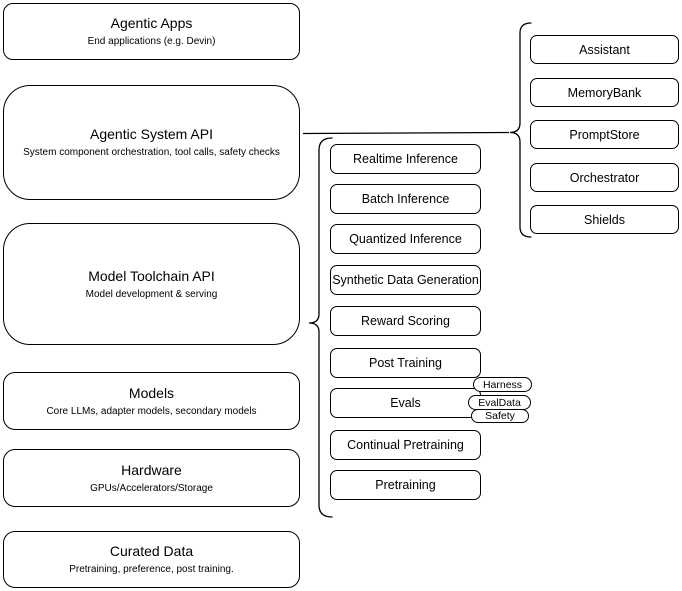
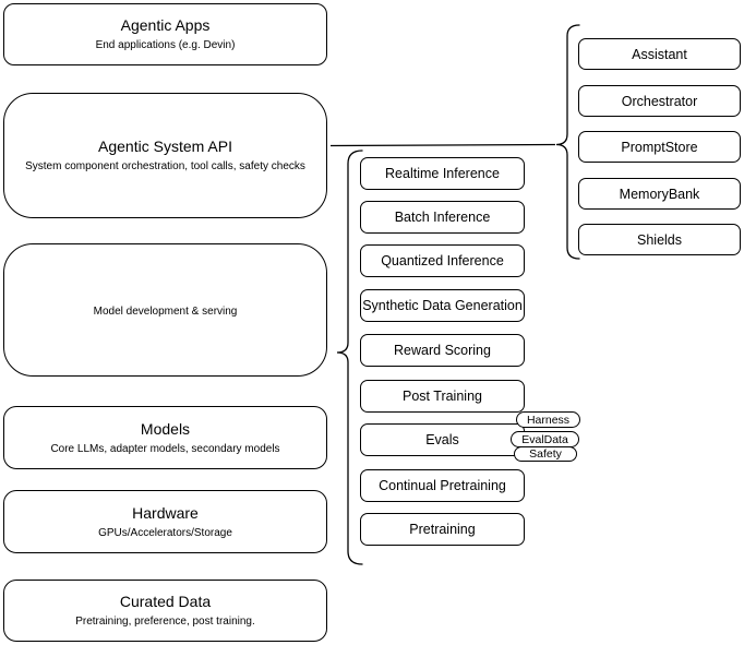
  Agentic Apps
  End applications (e.g. Devin)
  Agentic System API
  System component orchestration, tool calls, safety checks
- Model Toolchain API
  Model development & serving
  Models
  Core LLMs, adapter models, secondary models
  Hardware
  GPUs/Accelerators/Storage
  Curated Data
  Pretraining, preference, post training.
  Realtime Inference
  Batch Inference
  Quantized Inference
  Synthetic Data Generation
  Reward Scoring
  Post Training
  Evals
  Continual Pretraining
  Pretraining
  Harness
  EvalData
  Safety
  Assistant
- MemoryBank
+ Orchestrator
  PromptStore
- Orchestrator
+ MemoryBank
  Shields
